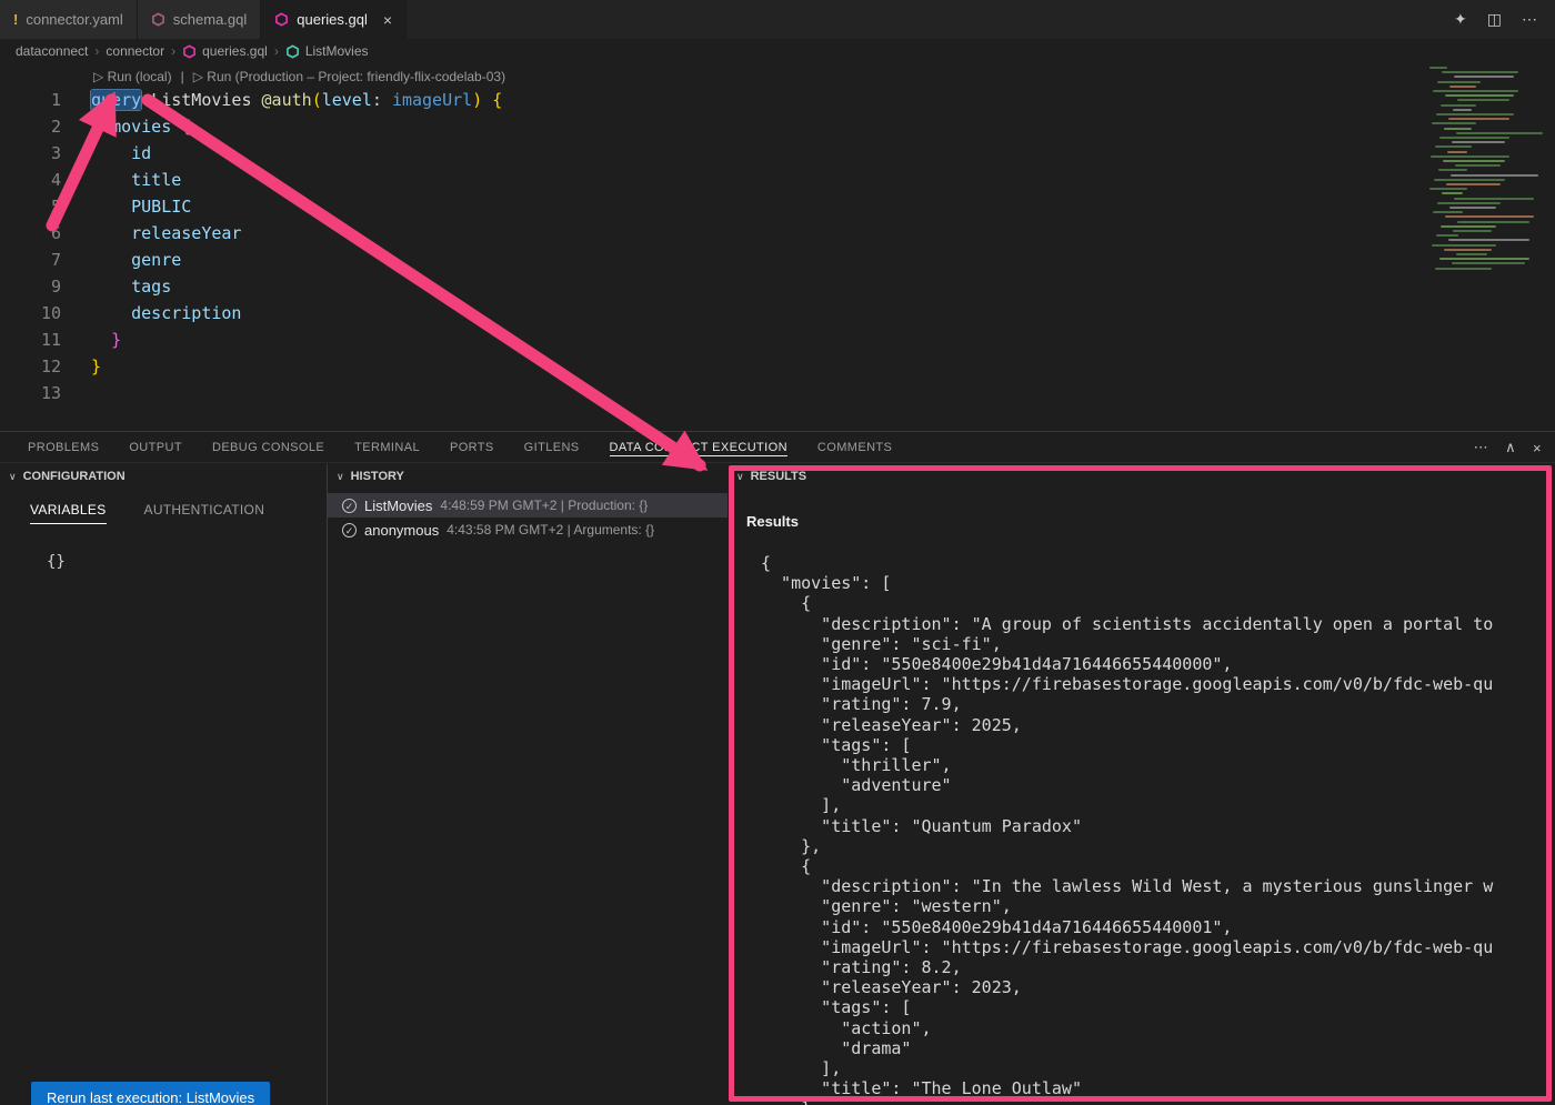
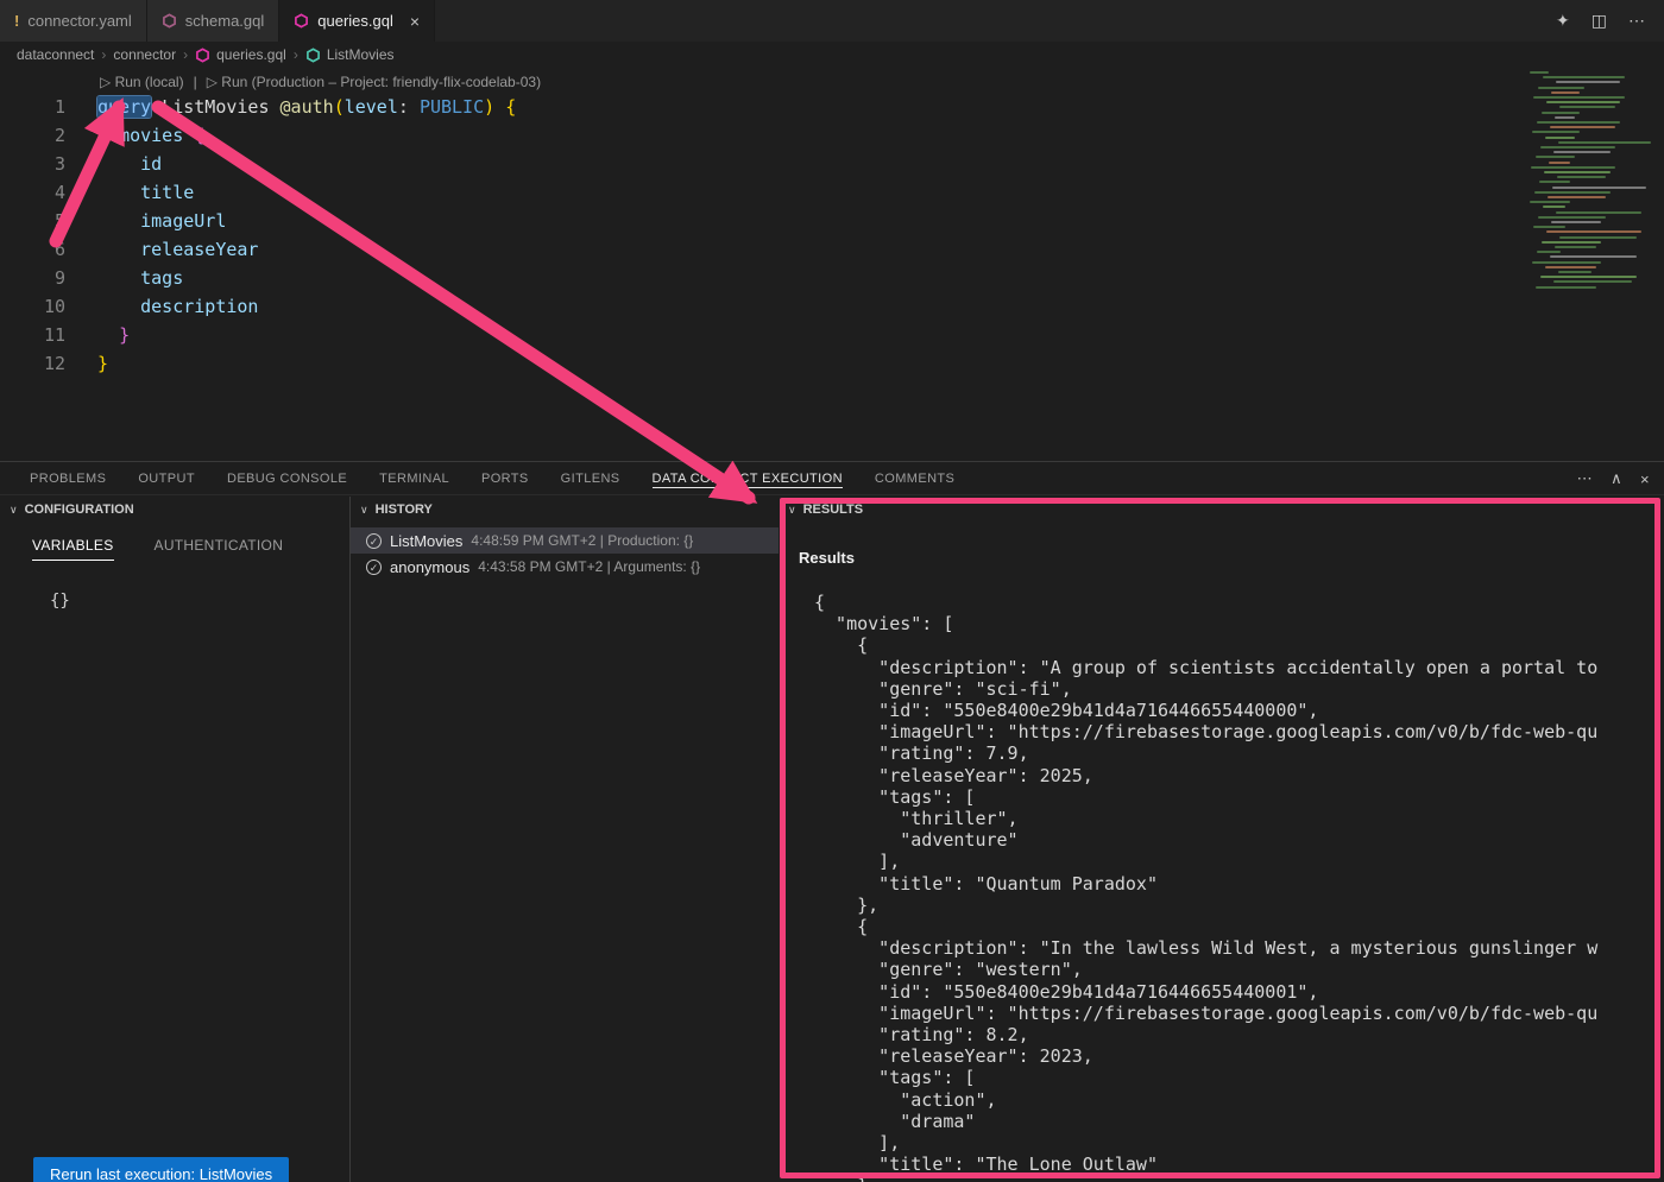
  !
  connector.yaml
  schema.gql
  queries.gql
  ×
  ✦
  ◫
  ⋯
  dataconnect
  ›
  connector
  ›
  queries.gql
  ›
  ListMovies
  ▷ Run (local)
  |
  ▷ Run (Production – Project: friendly-flix-codelab-03)
  1
- qry istMovies @auth(level: imageUrl) {
+ qry istMovies @auth(level: PUBLIC) {
  2
  movies
  3
  id
  4
  title
- PUBLIC
+ imageUrl
  6
  releaseYear
- 7
- genre
  9
  tags
  10
  description
  11
  }
  12
  }
- 13
  PROBLEMS
  OUTPUT
  DEBUG CONSOLE
  TERMINAL
  PORTS
  GITLENS
  DATA COECT EXECUTION
  COMMENTS
  ⋯
  ∧
  ×
  ∨
  CONFIGURATION
  VARIABLES
  AUTHENTICATION
  {}
  ∨
  HISTORY
  ✓
  ListMovies
  4:48:59 PM GMT+2 | Production: {}
  ✓
  anonymous
  4:43:58 PM GMT+2 | Arguments: {}
  ∨
  RESULTS
  Results
  {
  "movies": [
  {
  "description": "A group of scientists accidentally open a portal to
  "genre": "sci-fi",
  "id": "550e8400e29b41d4a716446655440000",
  "imageUrl": "https://firebasestorage.googleapis.com/v0/b/fdc-web-qu
  "rating": 7.9,
  "releaseYear": 2025,
  "tags": [
  "thriller",
  "adventure"
  ],
  "title": "Quantum Paradox"
  },
  {
  "description": "In the lawless Wild West, a mysterious gunslinger w
  "genre": "western",
  "id": "550e8400e29b41d4a716446655440001",
  "imageUrl": "https://firebasestorage.googleapis.com/v0/b/fdc-web-qu
  "rating": 8.2,
  "releaseYear": 2023,
  "tags": [
  "action",
  "drama"
  ],
  "title": "The Lone Outlaw"
  Rerun last execution: ListMovies
